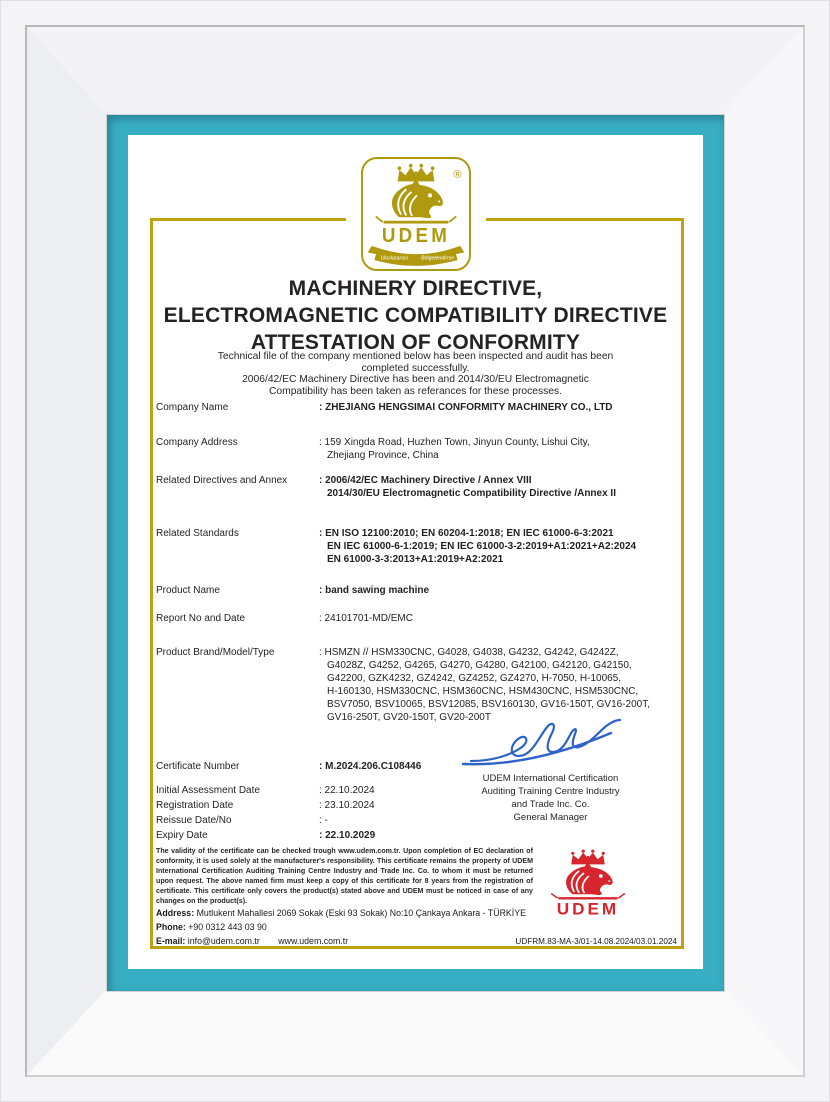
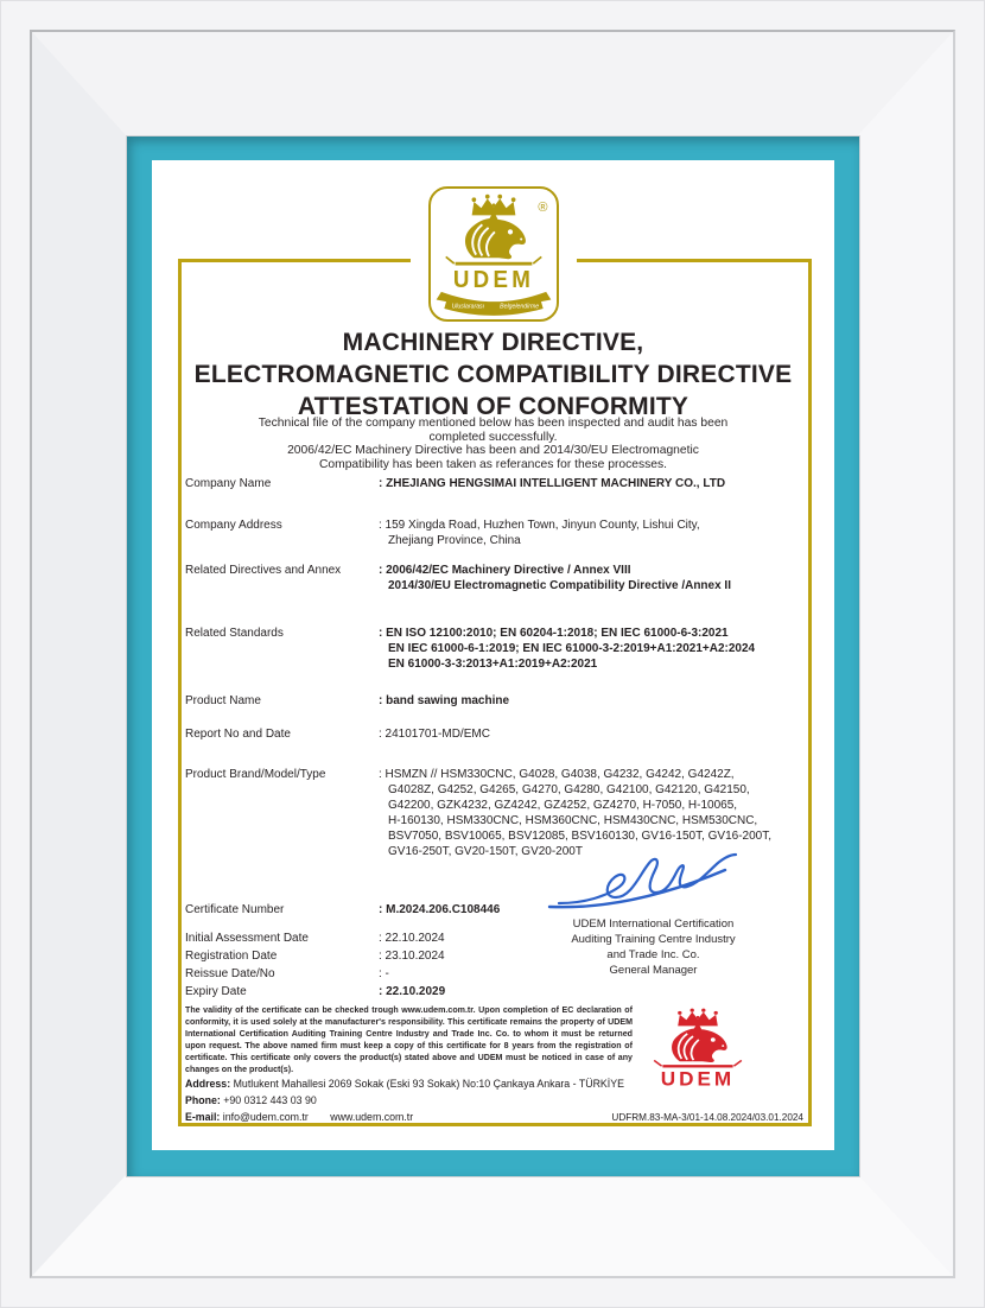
  ®
  MACHINERY DIRECTIVE,
  ELECTROMAGNETIC COMPATIBILITY DIRECTIVE
  ATTESTATION OF CONFORMITY
  Technical file of the company mentioned below has been inspected and audit has been
  completed successfully.
  2006/42/EC Machinery Directive has been and 2014/30/EU Electromagnetic
  Compatibility has been taken as referances for these processes.
  Company Name
- : ZHEJIANG HENGSIMAI CONFORMITY MACHINERY CO., LTD
+ : ZHEJIANG HENGSIMAI INTELLIGENT MACHINERY CO., LTD
  Company Address
  : 159 Xingda Road, Huzhen Town, Jinyun County, Lishui City,
  Zhejiang Province, China
  Related Directives and Annex
  : 2006/42/EC Machinery Directive / Annex VIII
  2014/30/EU Electromagnetic Compatibility Directive /Annex II
  Related Standards
  : EN ISO 12100:2010; EN 60204-1:2018; EN IEC 61000-6-3:2021
  EN IEC 61000-6-1:2019; EN IEC 61000-3-2:2019+A1:2021+A2:2024
  EN 61000-3-3:2013+A1:2019+A2:2021
  Product Name
  : band sawing machine
  Report No and Date
  : 24101701-MD/EMC
  Product Brand/Model/Type
  : HSMZN // HSM330CNC, G4028, G4038, G4232, G4242, G4242Z,
  G4028Z, G4252, G4265, G4270, G4280, G42100, G42120, G42150,
  G42200, GZK4232, GZ4242, GZ4252, GZ4270, H-7050, H-10065,
  H-160130, HSM330CNC, HSM360CNC, HSM430CNC, HSM530CNC,
  BSV7050, BSV10065, BSV12085, BSV160130, GV16-150T, GV16-200T,
  GV16-250T, GV20-150T, GV20-200T
  Certificate Number
  : M.2024.206.C108446
  Initial Assessment Date
  : 22.10.2024
  Registration Date
  : 23.10.2024
  Reissue Date/No
  : -
  Expiry Date
  : 22.10.2029
  UDEM International Certification
  Auditing Training Centre Industry
  and Trade Inc. Co.
  General Manager
  The validity of the certificate can be checked trough www.udem.com.tr. Upon completion of EC declaration of conformity, it is used solely at the manufacturer's responsibility. This certificate remains the property of UDEM International Certification Auditing Training Centre Industry and Trade Inc. Co. to whom it must be returned upon request. The above named firm must keep a copy of this certificate for 8 years from the registration of certificate. This certificate only covers the product(s) stated above and UDEM must be noticed in case of any changes on the product(s).
  Address: Mutlukent Mahallesi 2069 Sokak (Eski 93 Sokak) No:10 Çankaya Ankara - TÜRKİYE
  Phone: +90 0312 443 03 90
  E-mail: info@udem.com.tr www.udem.com.tr
  UDFRM.83-MA-3/01-14.08.2024/03.01.2024
